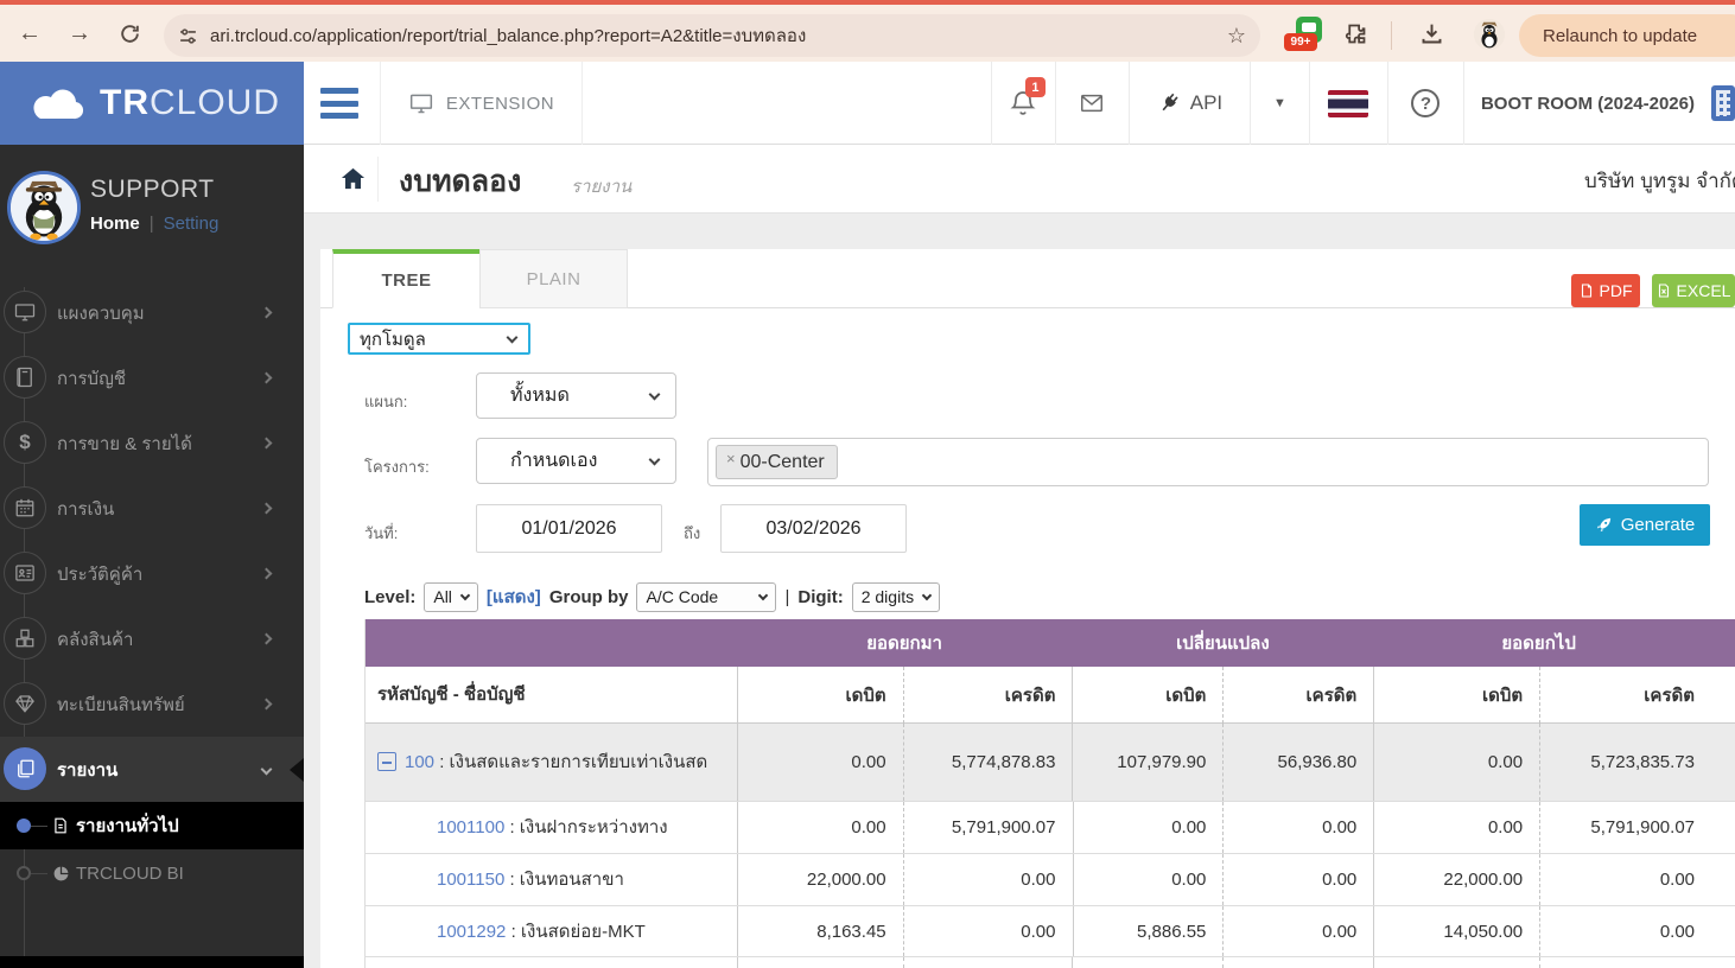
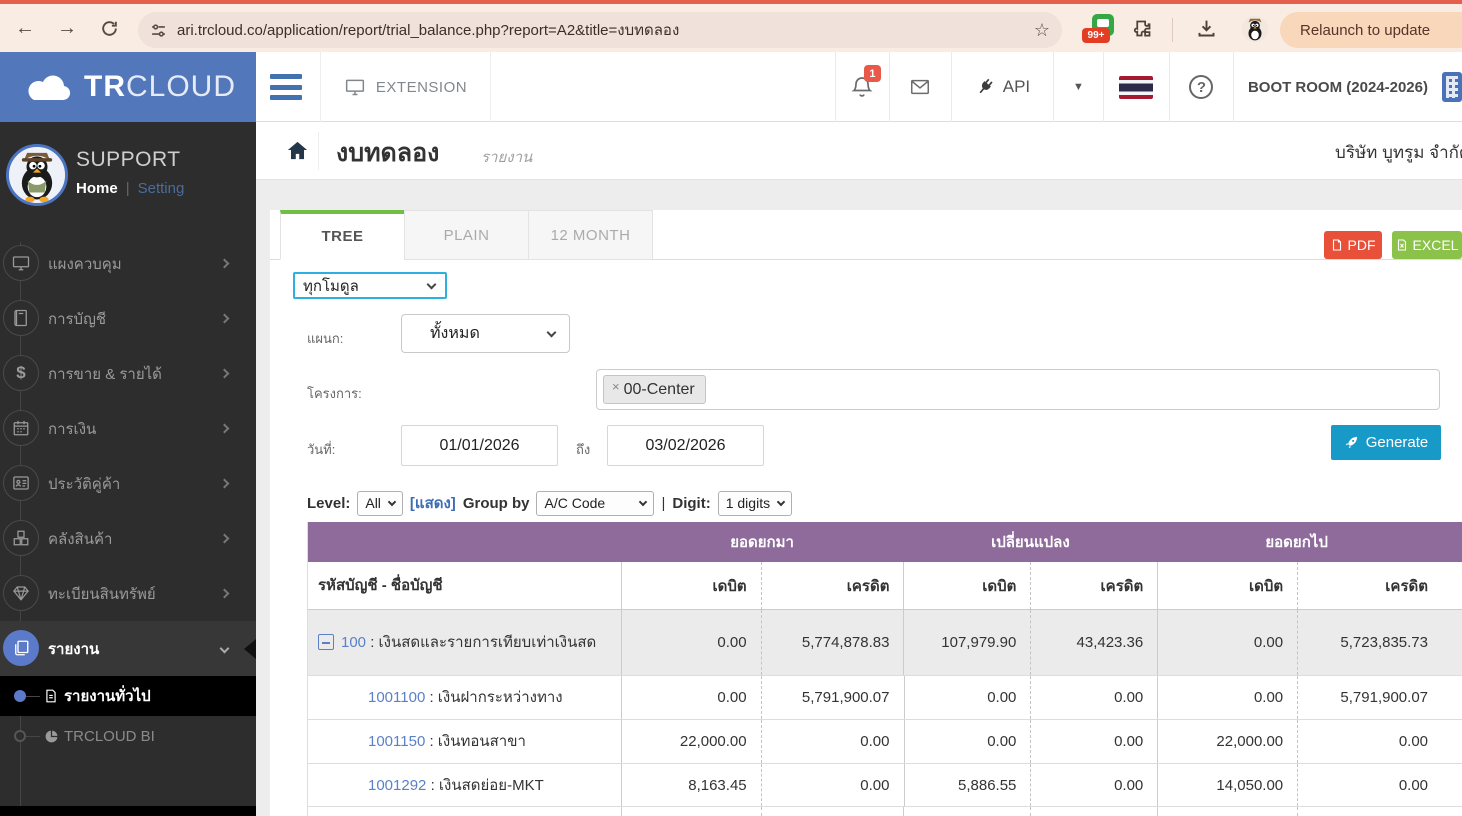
  ←
  →
  ari.trcloud.co/application/report/trial_balance.php?report=A2&title=งบทดลอง
  ☆
  99+
  Relaunch to update
  TRCLOUD
  EXTENSION
  1
  API
  ▼
  BOOT ROOM (2024-2026)
  งบทดลอง
  รายงาน
  บริษัท บูทรูม จำกั
  SUPPORT
  Home | Setting
  แผงควบคุม
  การบัญชี
  การขาย & รายได้
  การเงิน
  ประวัติคู่ค้า
  คลังสินค้า
  ทะเบียนสินทรัพย์
  รายงาน
  รายงานทั่วไป
  TRCLOUD BI
  TREE
  PLAIN
+ 12 MONTH
  PDF
  EXCEL
  ทุกโมดูล
  แผนก:
  ทั้งหมด
  โครงการ:
- กำหนดเอง
  ×
  00-Center
  วันที่:
  01/01/2026
  ถึง
  03/02/2026
  Generate
  Level:
  All
  [แสดง]
  Group by
  A/C Code
  |
  Digit:
- 2 digits
+ 1 digits
  ยอดยกมา
  เปลี่ยนแปลง
  ยอดยกไป
  รหัสบัญชี - ชื่อบัญชี
  เดบิต
  เครดิต
  เดบิต
  เครดิต
  เดบิต
  เครดิต
  100 : เงินสดและรายการเทียบเท่าเงินสด
  0.00
  5,774,878.83
  107,979.90
- 56,936.80
+ 43,423.36
  0.00
  5,723,835.73
  1001100 : เงินฝากระหว่างทาง
  0.00
  5,791,900.07
  0.00
  0.00
  0.00
  5,791,900.07
  1001150 : เงินทอนสาขา
  22,000.00
  0.00
  0.00
  0.00
  22,000.00
  0.00
  1001292 : เงินสดย่อย-MKT
  8,163.45
  0.00
  5,886.55
  0.00
  14,050.00
  0.00
